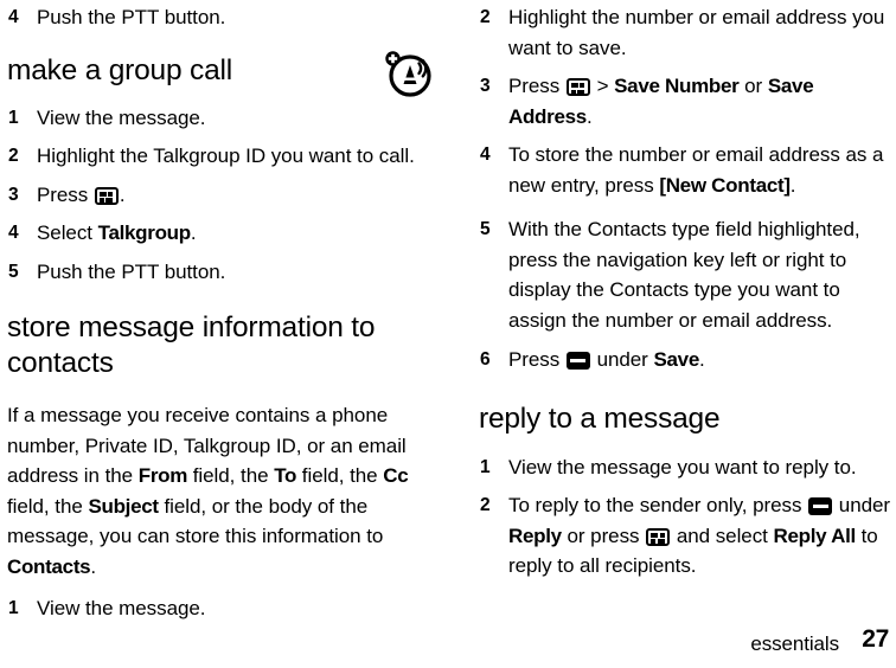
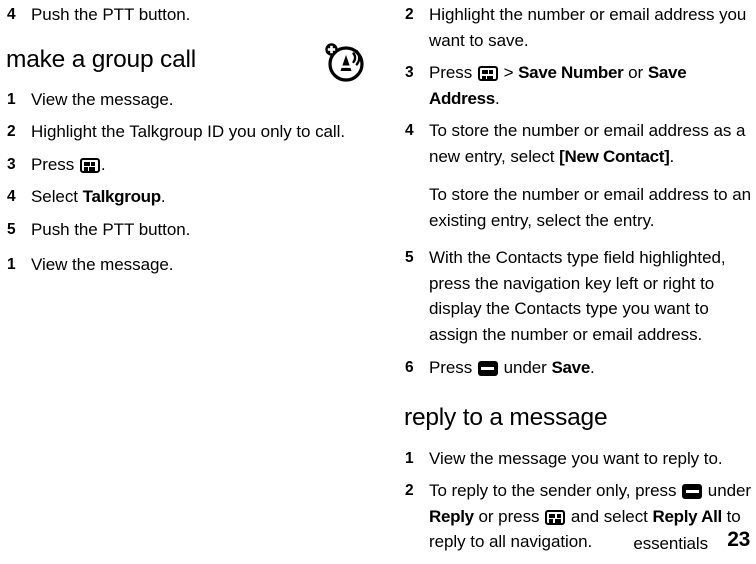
  4
  Push the PTT button.
  make a group call
  1
  View the message.
  2
- Highlight the Talkgroup ID you want to call.
+ Highlight the Talkgroup ID you only to call.
  3
  Press .
  4
  Select Talkgroup.
  5
  Push the PTT button.
- store message information to contacts
- If a message you receive contains a phone number, Private ID, Talkgroup ID, or an email address in the From field, the To field, the Cc field, the Subject field, or the body of the message, you can store this information to Contacts.
  1
  View the message.
  2
  Highlight the number or email address you want to save.
  3
  Press > Save Number or Save Address.
  4
- To store the number or email address as a new entry, press [New Contact].
+ To store the number or email address as a new entry, select [New Contact].
+ To store the number or email address to an existing entry, select the entry.
  5
  With the Contacts type field highlighted, press the navigation key left or right to display the Contacts type you want to assign the number or email address.
  6
  Press under Save.
  reply to a message
  1
  View the message you want to reply to.
  2
- To reply to the sender only, press under Reply or press and select Reply All to reply to all recipients.
+ To reply to the sender only, press under Reply or press and select Reply All to reply to all navigation.
  essentials
- 27
+ 23
